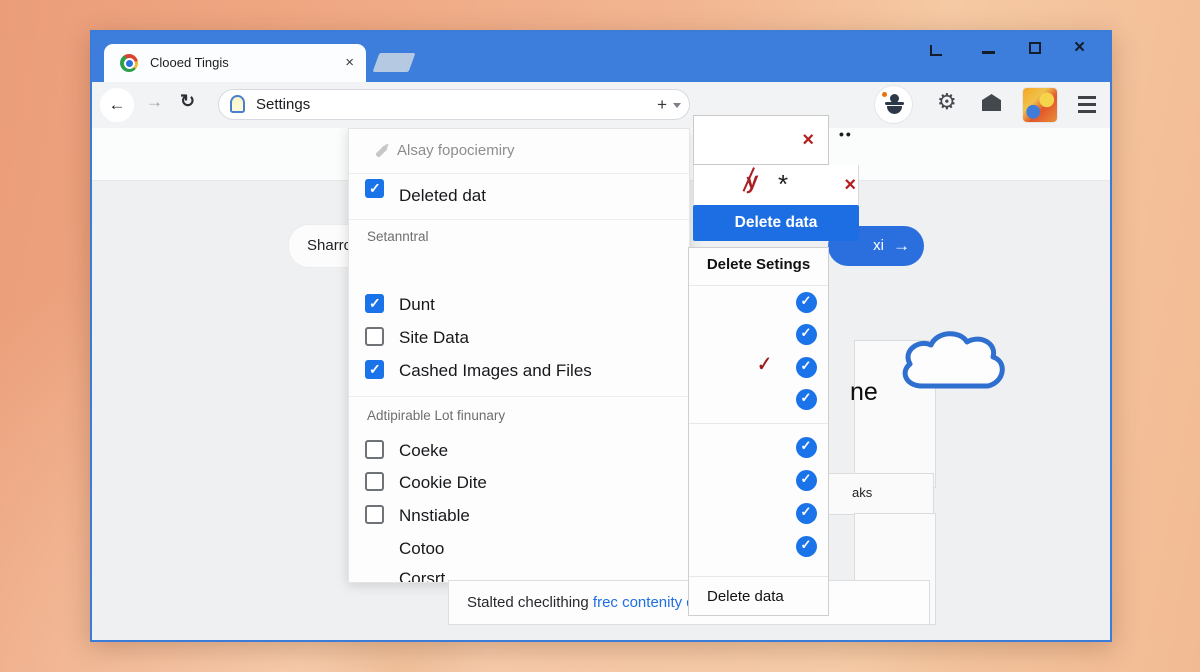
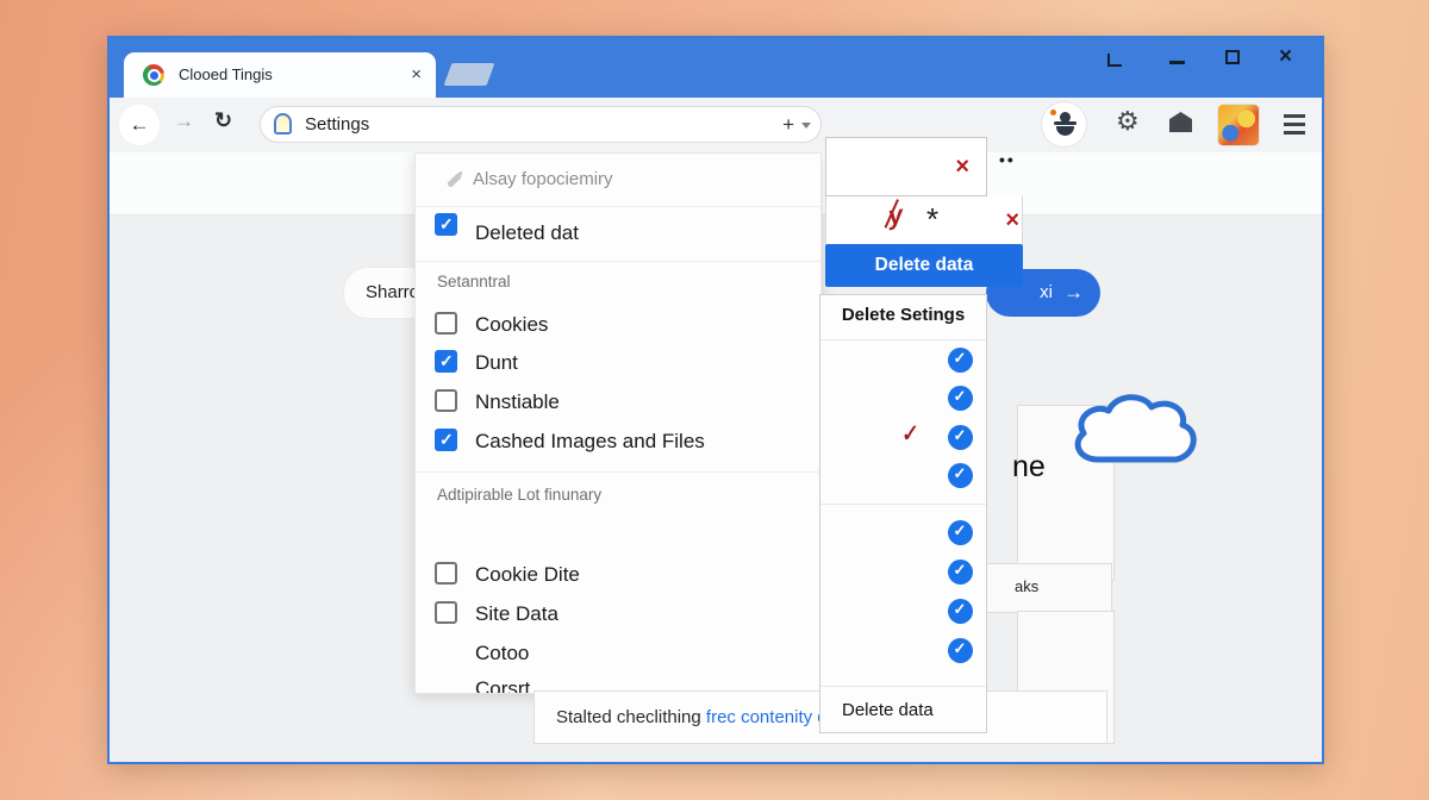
  Clooed Tingis
  ×
  ×
  ←
  →
  ↻
  Settings
  +
  ⚙
  ne
  aks
  Sharr
  xi
  →
  Stalted checlithing frec contenity
  Alsay fopociemiry
  Deleted dat
  Setanntral
+ Cookies
  Dunt
- Site Data
+ Nnstiable
  Cashed Images and Files
  Adtipirable Lot finunary
- Coeke
  Cookie Dite
- Nnstiable
+ Site Data
  Cotoo
  Corsrt
  ×
  ••
  *
  ×
  Delete data
  Delete Setings
  Delete data
